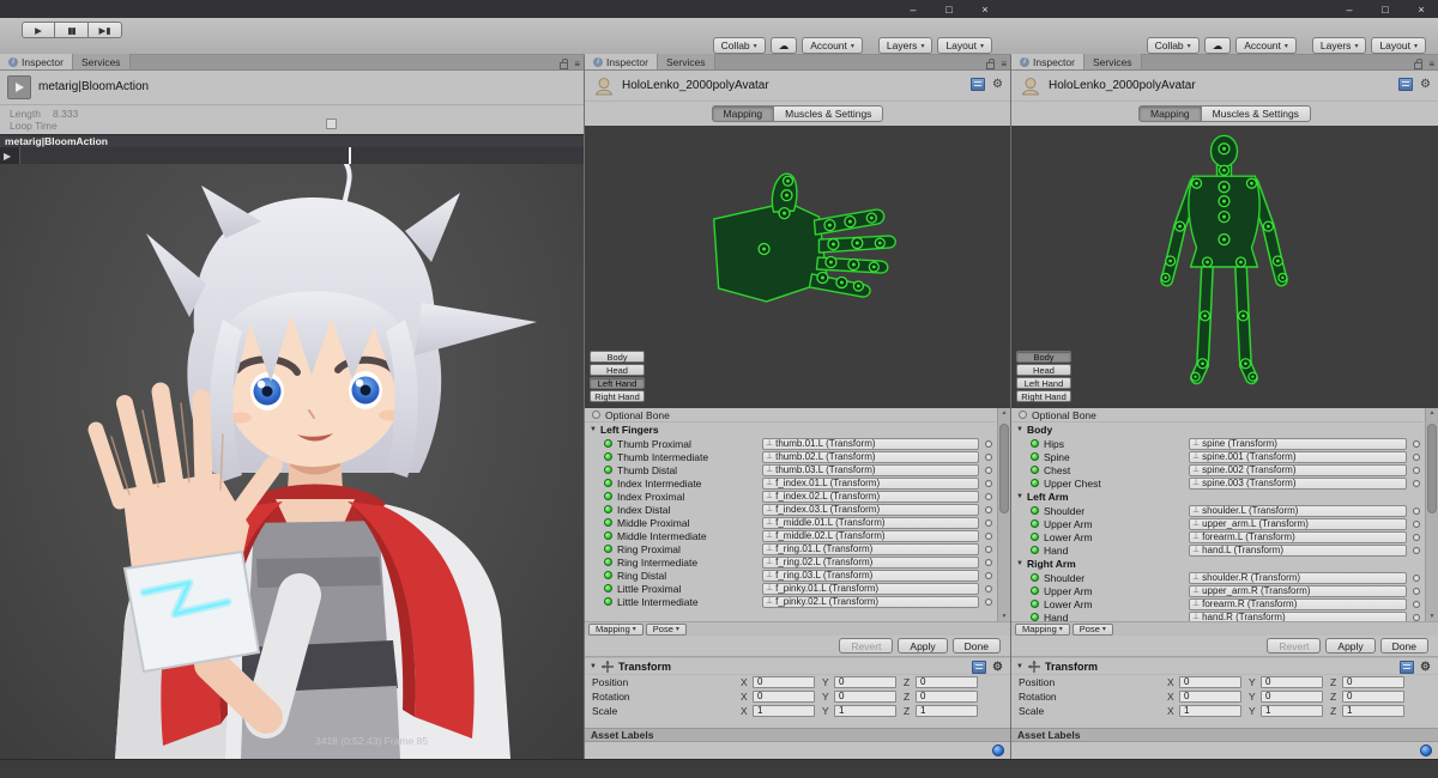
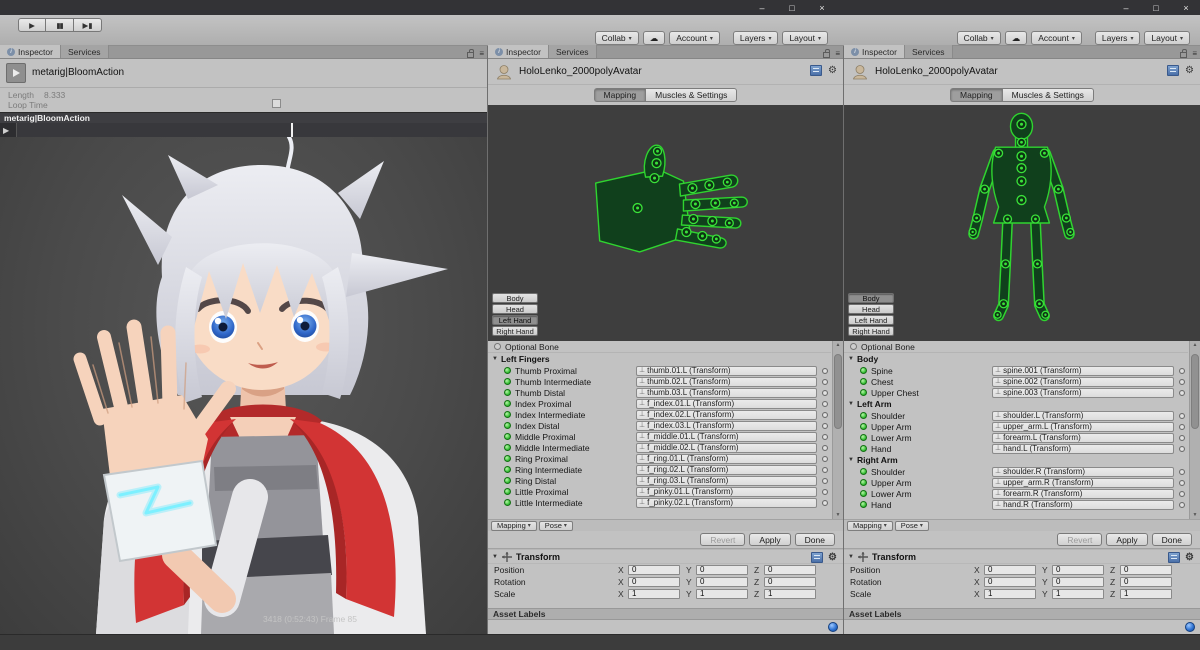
  –
  □
  ×
  –
  □
  ×
  ▶
  ▮▮
  ▶▮
  Collab
  ☁
  Account
  Layers
  Layout
  Collab
  ☁
  Account
  Layers
  Layout
  Inspector
  Services
  ≡
  metarig|BloomAction
  Length
  8.333
  Loop Time
  metarig|BloomAction
  ▶
  3418 (0:52:43) Frame 85
  Inspector
  Services
  ≡
  HoloLenko_2000polyAvatar
  ⚙
  Mapping
  Muscles & Settings
  Body
  Head
  Left Hand
  Right Hand
  Optional Bone
  Left Fingers
  Thumb Proximal
  thumb.01.L (Transform)
  Thumb Intermediate
  thumb.02.L (Transform)
  Thumb Distal
  thumb.03.L (Transform)
- Index Intermediate
+ Index Proximal
  f_index.01.L (Transform)
- Index Proximal
+ Index Intermediate
  f_index.02.L (Transform)
  Index Distal
  f_index.03.L (Transform)
  Middle Proximal
  f_middle.01.L (Transform)
  Middle Intermediate
  f_middle.02.L (Transform)
  Ring Proximal
  f_ring.01.L (Transform)
  Ring Intermediate
  f_ring.02.L (Transform)
  Ring Distal
  f_ring.03.L (Transform)
  Little Proximal
  f_pinky.01.L (Transform)
  Little Intermediate
  f_pinky.02.L (Transform)
  Mapping
  Pose
  Revert
  Apply
  Done
  Transform
  ⚙
  Position
  X
  0
  Y
  0
  Z
  0
  Rotation
  X
  0
  Y
  0
  Z
  0
  Scale
  X
  1
  Y
  1
  Z
  1
  Asset Labels
  Inspector
  Services
  ≡
  HoloLenko_2000polyAvatar
  ⚙
  Mapping
  Muscles & Settings
  Body
  Head
  Left Hand
  Right Hand
  Optional Bone
  Body
- Hips
- spine (Transform)
  Spine
  spine.001 (Transform)
  Chest
  spine.002 (Transform)
  Upper Chest
  spine.003 (Transform)
  Left Arm
  Shoulder
  shoulder.L (Transform)
  Upper Arm
  upper_arm.L (Transform)
  Lower Arm
  forearm.L (Transform)
  Hand
  hand.L (Transform)
  Right Arm
  Shoulder
  shoulder.R (Transform)
  Upper Arm
  upper_arm.R (Transform)
  Lower Arm
  forearm.R (Transform)
  Hand
  hand.R (Transform)
  Mapping
  Pose
  Revert
  Apply
  Done
  Transform
  ⚙
  Position
  X
  0
  Y
  0
  Z
  0
  Rotation
  X
  0
  Y
  0
  Z
  0
  Scale
  X
  1
  Y
  1
  Z
  1
  Asset Labels
